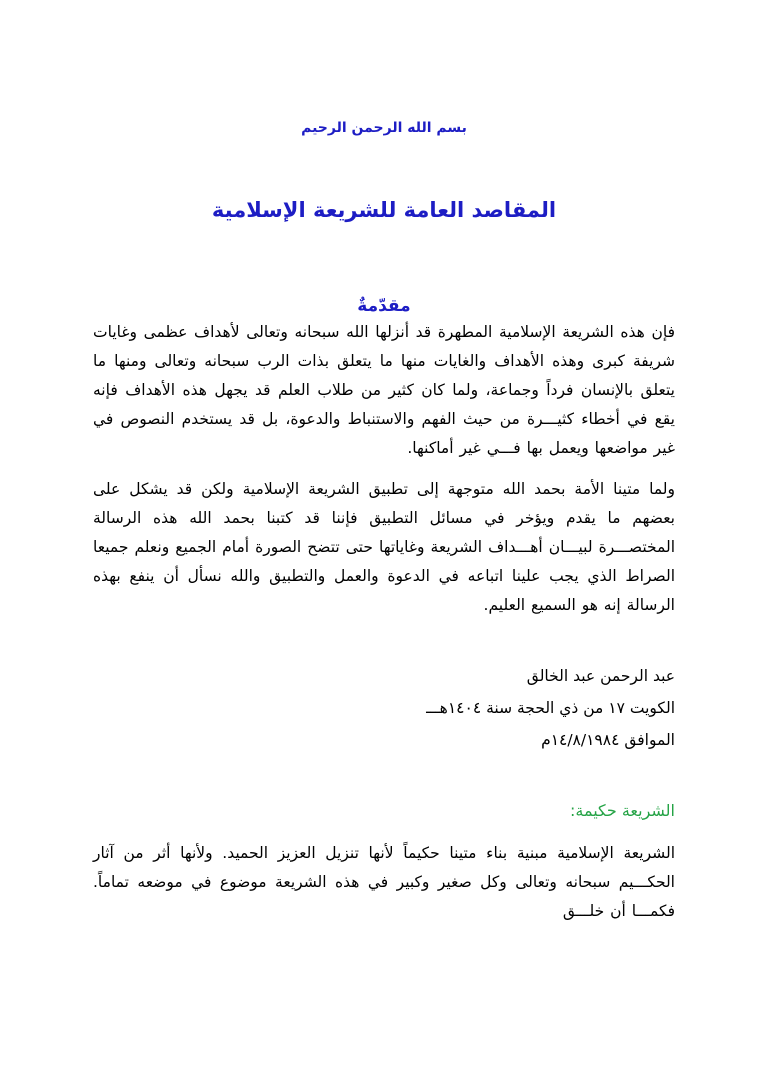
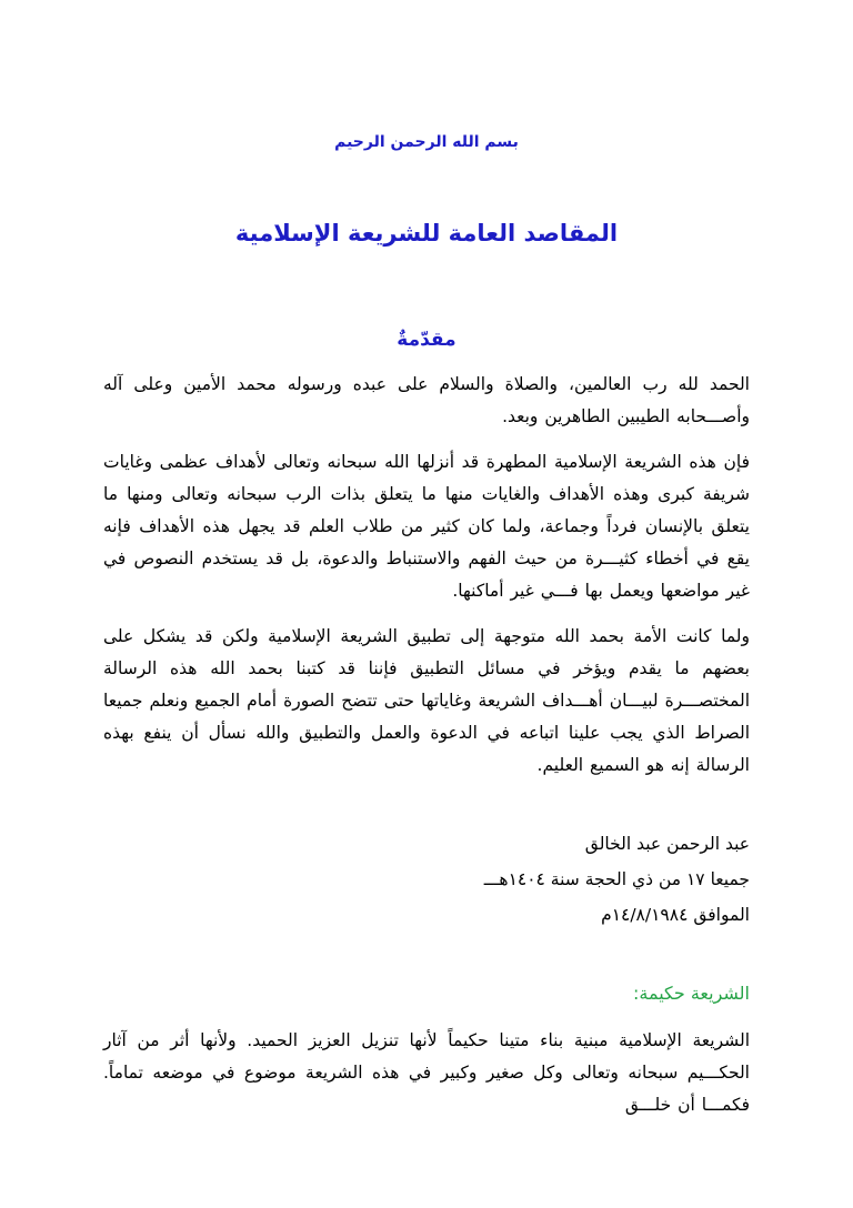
  بسم الله الرحمن الرحيم
  المقاصد العامة للشريعة الإسلامية
  مقدّمةٌ
+ الحمد لله رب العالمين، والصلاة والسلام على عبده ورسوله محمد الأمين وعلى آله وأصـــحابه الطيبين الطاهرين وبعد.
  فإن هذه الشريعة الإسلامية المطهرة قد أنزلها الله سبحانه وتعالى لأهداف عظمى وغايات شريفة كبرى وهذه الأهداف والغايات منها ما يتعلق بذات الرب سبحانه وتعالى ومنها ما يتعلق بالإنسان فرداً وجماعة، ولما كان كثير من طلاب العلم قد يجهل هذه الأهداف فإنه يقع في أخطاء كثيـــرة من حيث الفهم والاستنباط والدعوة، بل قد يستخدم النصوص في غير مواضعها ويعمل بها فـــي غير أماكنها.
- ولما متينا الأمة بحمد الله متوجهة إلى تطبيق الشريعة الإسلامية ولكن قد يشكل على بعضهم ما يقدم ويؤخر في مسائل التطبيق فإننا قد كتبنا بحمد الله هذه الرسالة المختصـــرة لبيـــان أهـــداف الشريعة وغاياتها حتى تتضح الصورة أمام الجميع ونعلم جميعا الصراط الذي يجب علينا اتباعه في الدعوة والعمل والتطبيق والله نسأل أن ينفع بهذه الرسالة إنه هو السميع العليم.
+ ولما كانت الأمة بحمد الله متوجهة إلى تطبيق الشريعة الإسلامية ولكن قد يشكل على بعضهم ما يقدم ويؤخر في مسائل التطبيق فإننا قد كتبنا بحمد الله هذه الرسالة المختصـــرة لبيـــان أهـــداف الشريعة وغاياتها حتى تتضح الصورة أمام الجميع ونعلم جميعا الصراط الذي يجب علينا اتباعه في الدعوة والعمل والتطبيق والله نسأل أن ينفع بهذه الرسالة إنه هو السميع العليم.
  عبد الرحمن عبد الخالق
- الكويت ١٧ من ذي الحجة سنة ١٤٠٤هـــ
+ جميعا ١٧ من ذي الحجة سنة ١٤٠٤هـــ
  الموافق ١٤/٨/١٩٨٤م
  الشريعة حكيمة:
  الشريعة الإسلامية مبنية بناء متينا حكيماً لأنها تنزيل العزيز الحميد. ولأنها أثر من آثار الحكـــيم سبحانه وتعالى وكل صغير وكبير في هذه الشريعة موضوع في موضعه تماماً. فكمـــا أن خلـــق
